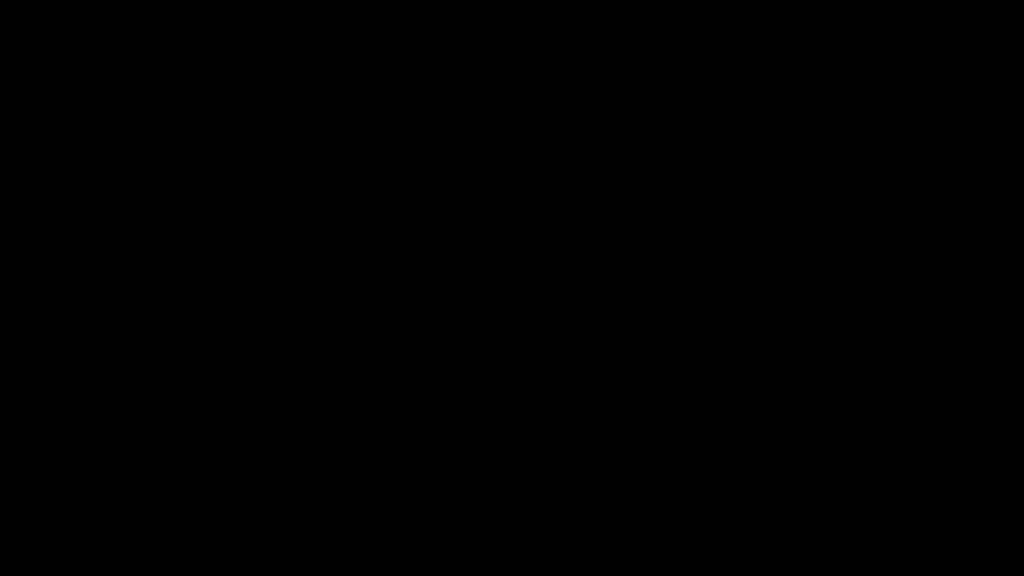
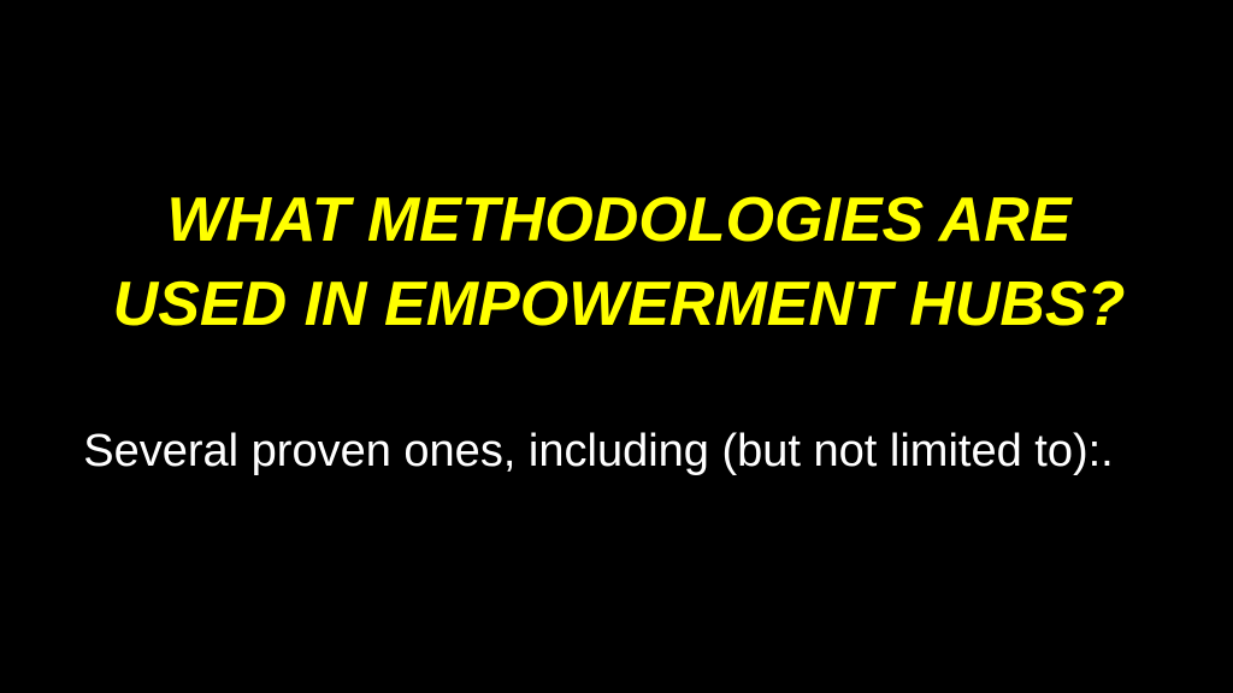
+ WHAT METHODOLOGIES ARE USED IN EMPOWERMENT HUBS?
+ Several proven ones, including (but not limited to):.
